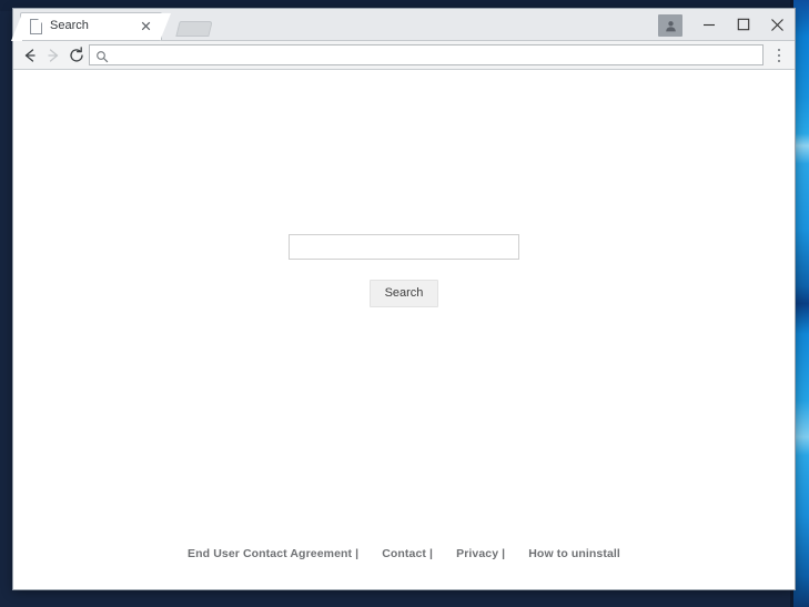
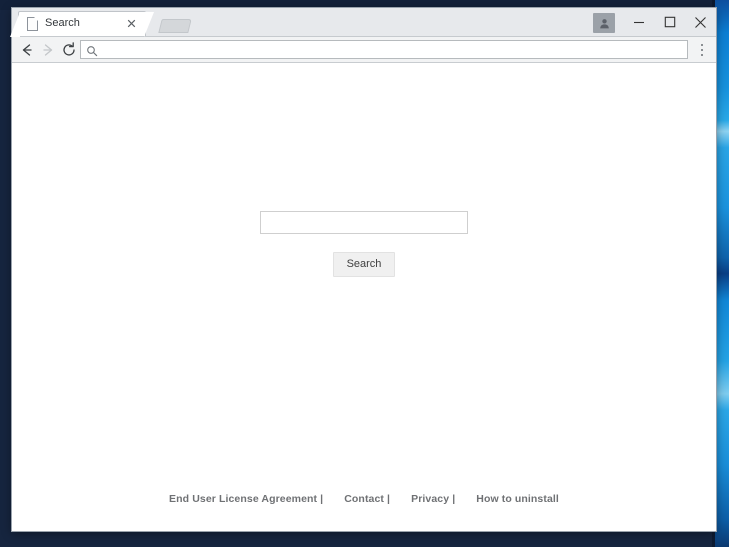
  Search
  Search
- End User Contact Agreement | Contact | Privacy | How to uninstall
+ End User License Agreement | Contact | Privacy | How to uninstall
